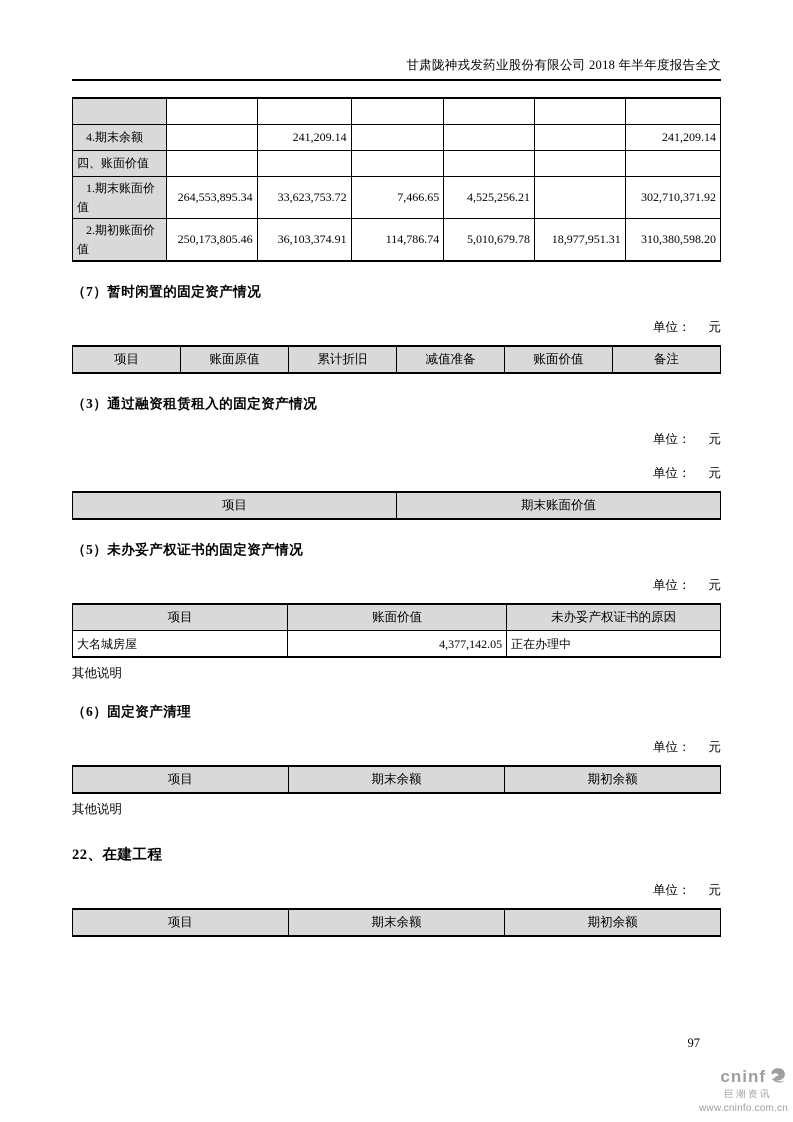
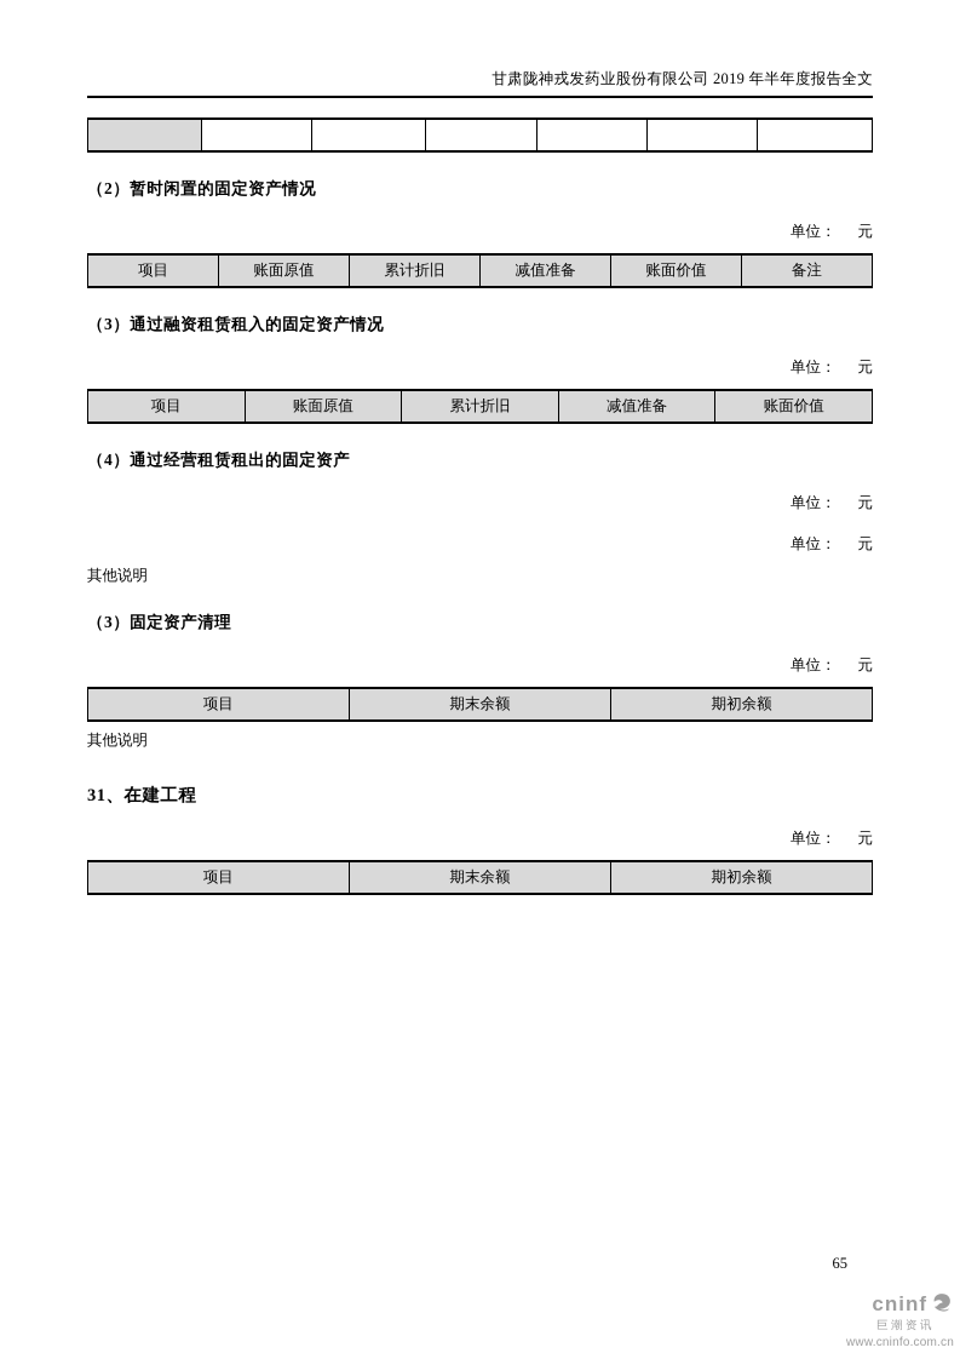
- 甘肃陇神戎发药业股份有限公司 2018 年半年度报告全文
+ 甘肃陇神戎发药业股份有限公司 2019 年半年度报告全文
- 4.期末余额		241,209.14				241,209.14
- 四、账面价值
- 1.期末账面价值	264,553,895.34	33,623,753.72	7,466.65	4,525,256.21		302,710,371.92
- 2.期初账面价值	250,173,805.46	36,103,374.91	114,786.74	5,010,679.78	18,977,951.31	310,380,598.20
- （7）暂时闲置的固定资产情况
+ （2）暂时闲置的固定资产情况
  单位： 元
  项目	账面原值	累计折旧	减值准备	账面价值	备注
  （3）通过融资租赁租入的固定资产情况
  单位： 元
+ 项目	账面原值	累计折旧	减值准备	账面价值
+ （4）通过经营租赁租出的固定资产
  单位： 元
- 项目	期末账面价值
- （5）未办妥产权证书的固定资产情况
  单位： 元
- 项目	账面价值	未办妥产权证书的原因
- 大名城房屋	4,377,142.05	正在办理中
  其他说明
- （6）固定资产清理
+ （3）固定资产清理
  单位： 元
  项目	期末余额	期初余额
  其他说明
- 22、在建工程
+ 31、在建工程
  单位： 元
  项目	期末余额	期初余额
- 97
+ 65
  cninf
  巨潮资讯
  www.cninfo.com.cn
